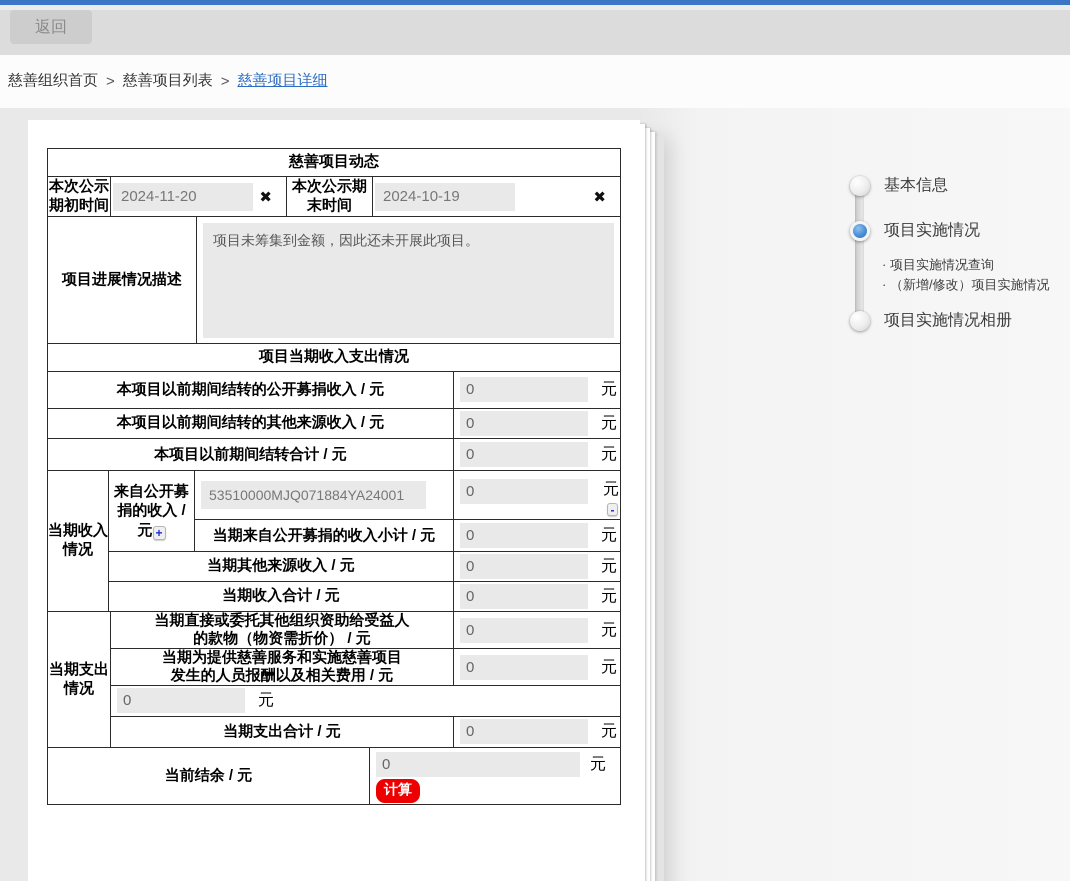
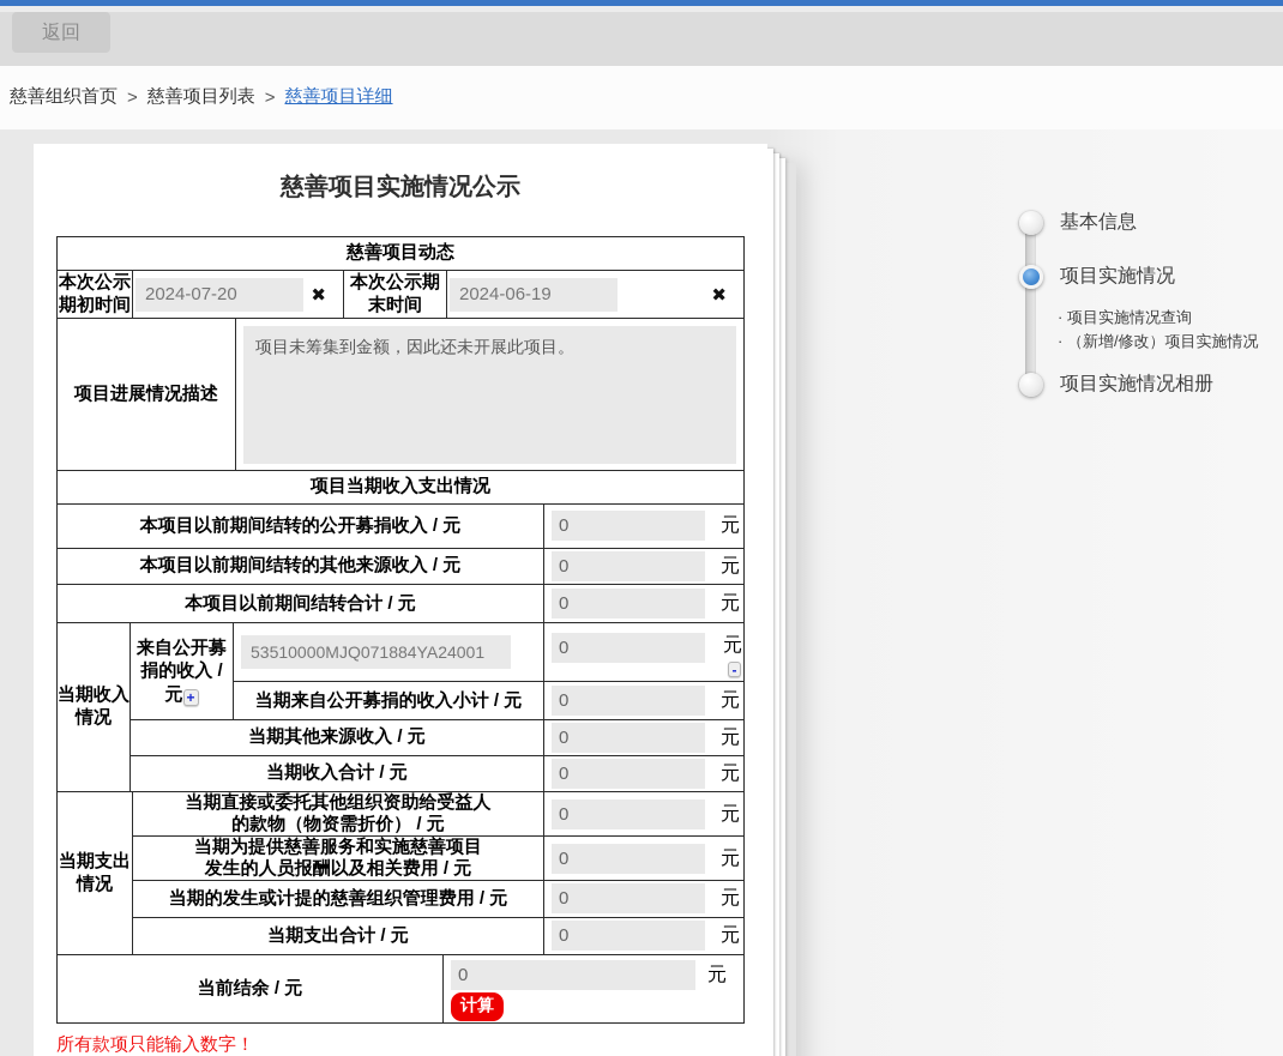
  返回
  慈善组织首页
  >
  慈善项目列表
  >
  慈善项目详细
+ 慈善项目实施情况公示
  慈善项目动态
  本次公示期初时间
- 2024-11-20
+ 2024-07-20
  ✖
  本次公示期末时间
- 2024-10-19
+ 2024-06-19
  ✖
  项目进展情况描述
  项目未筹集到金额，因此还未开展此项目。
  项目当期收入支出情况
  本项目以前期间结转的公开募捐收入 / 元
  0
  元
  本项目以前期间结转的其他来源收入 / 元
  0
  元
  本项目以前期间结转合计 / 元
  0
  元
  当期收入情况
  来自公开募捐的收入 / 元 +
  53510000MJQ071884YA24001
  0
  元
  -
  当期来自公开募捐的收入小计 / 元
  0
  元
  当期其他来源收入 / 元
  0
  元
  当期收入合计 / 元
  0
  元
  当期支出情况
  当期直接或委托其他组织资助给受益人
  的款物（物资需折价） / 元
  0
  元
  当期为提供慈善服务和实施慈善项目
  发生的人员报酬以及相关费用 / 元
  0
  元
+ 当期的发生或计提的慈善组织管理费用 / 元
  0
  元
  当期支出合计 / 元
  0
  元
  当前结余 / 元
  0
  元
  计算
+ 所有款项只能输入数字！
  基本信息
  项目实施情况
  · 项目实施情况查询
  · （新增/修改）项目实施情况
  项目实施情况相册
